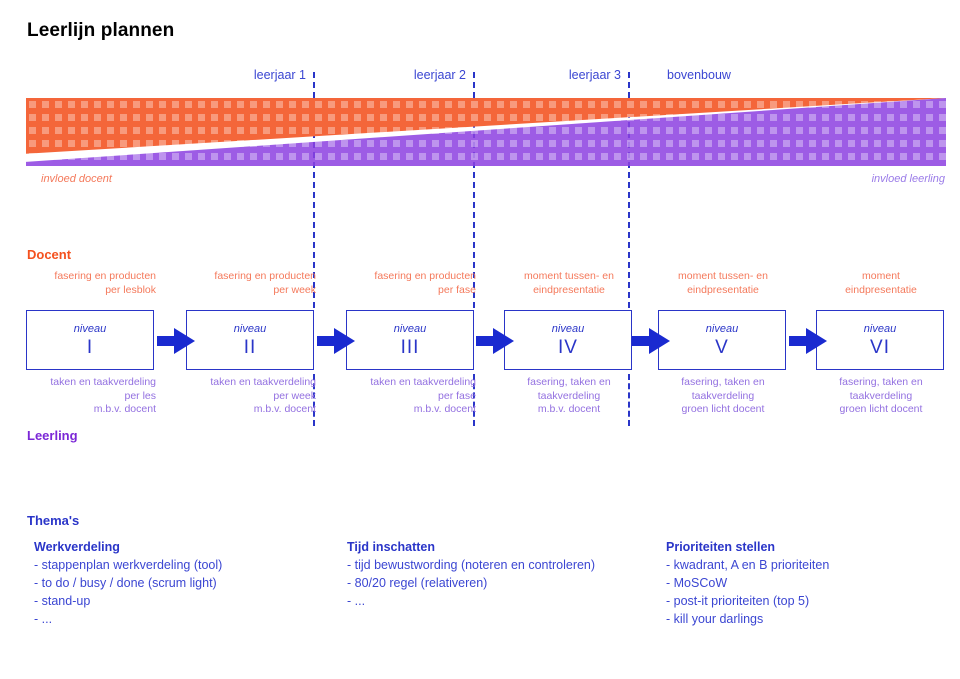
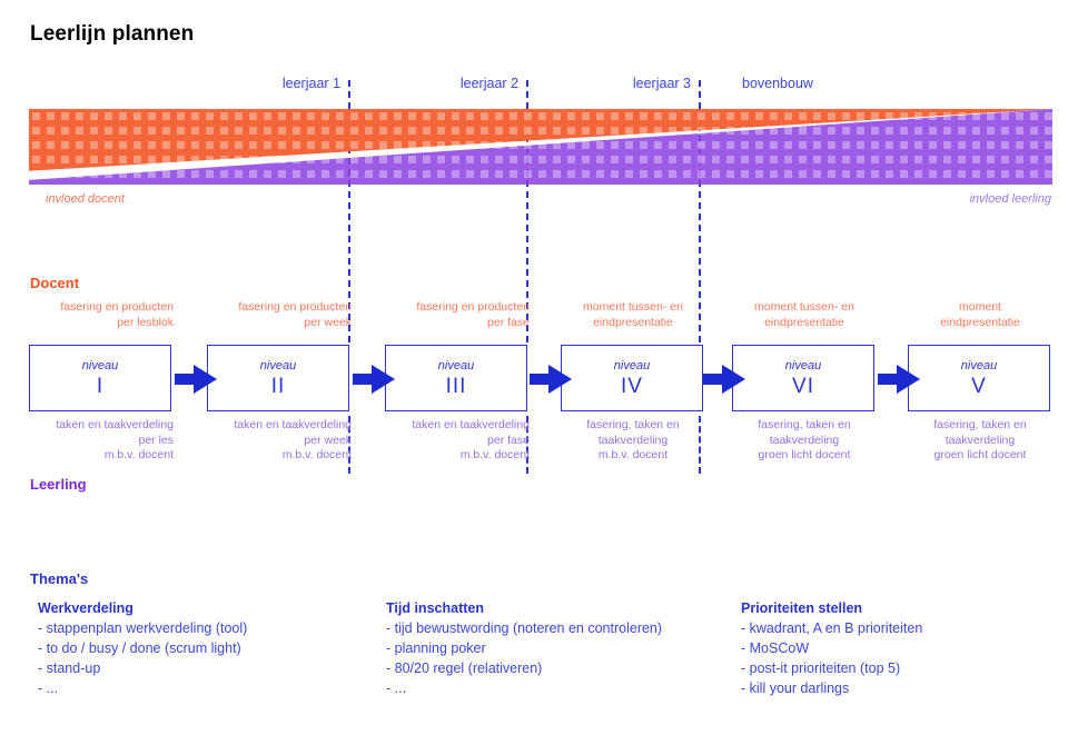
  Leerlijn plannen
  leerjaar 1
  leerjaar 2
  leerjaar 3
  bovenbouw
  invloed docent
  invloed leerling
  Docent
  Leerling
  Thema's
  fasering en producten
  per lesblok
  niveau
  I
  taken en taakverdeling
  per les
  m.b.v. docent
  fasering en producten
  per week
  niveau
  II
  taken en taakverdeling
  per week
  m.b.v. docent
  fasering en producten
  per fase
  niveau
  III
  taken en taakverdeling
  per fase
  m.b.v. docent
  moment tussen- en
  eindpresentatie
  niveau
  IV
  fasering, taken en
  taakverdeling
  m.b.v. docent
  moment tussen- en
  eindpresentatie
  niveau
- V
+ VI
  fasering, taken en
  taakverdeling
  groen licht docent
  moment
  eindpresentatie
  niveau
- VI
+ V
  fasering, taken en
  taakverdeling
  groen licht docent
  Werkverdeling
  - stappenplan werkverdeling (tool)
  - to do / busy / done (scrum light)
  - stand-up
  - ...
  Tijd inschatten
  - tijd bewustwording (noteren en controleren)
+ - planning poker
  - 80/20 regel (relativeren)
  - ...
  Prioriteiten stellen
  - kwadrant, A en B prioriteiten
  - MoSCoW
  - post-it prioriteiten (top 5)
  - kill your darlings
